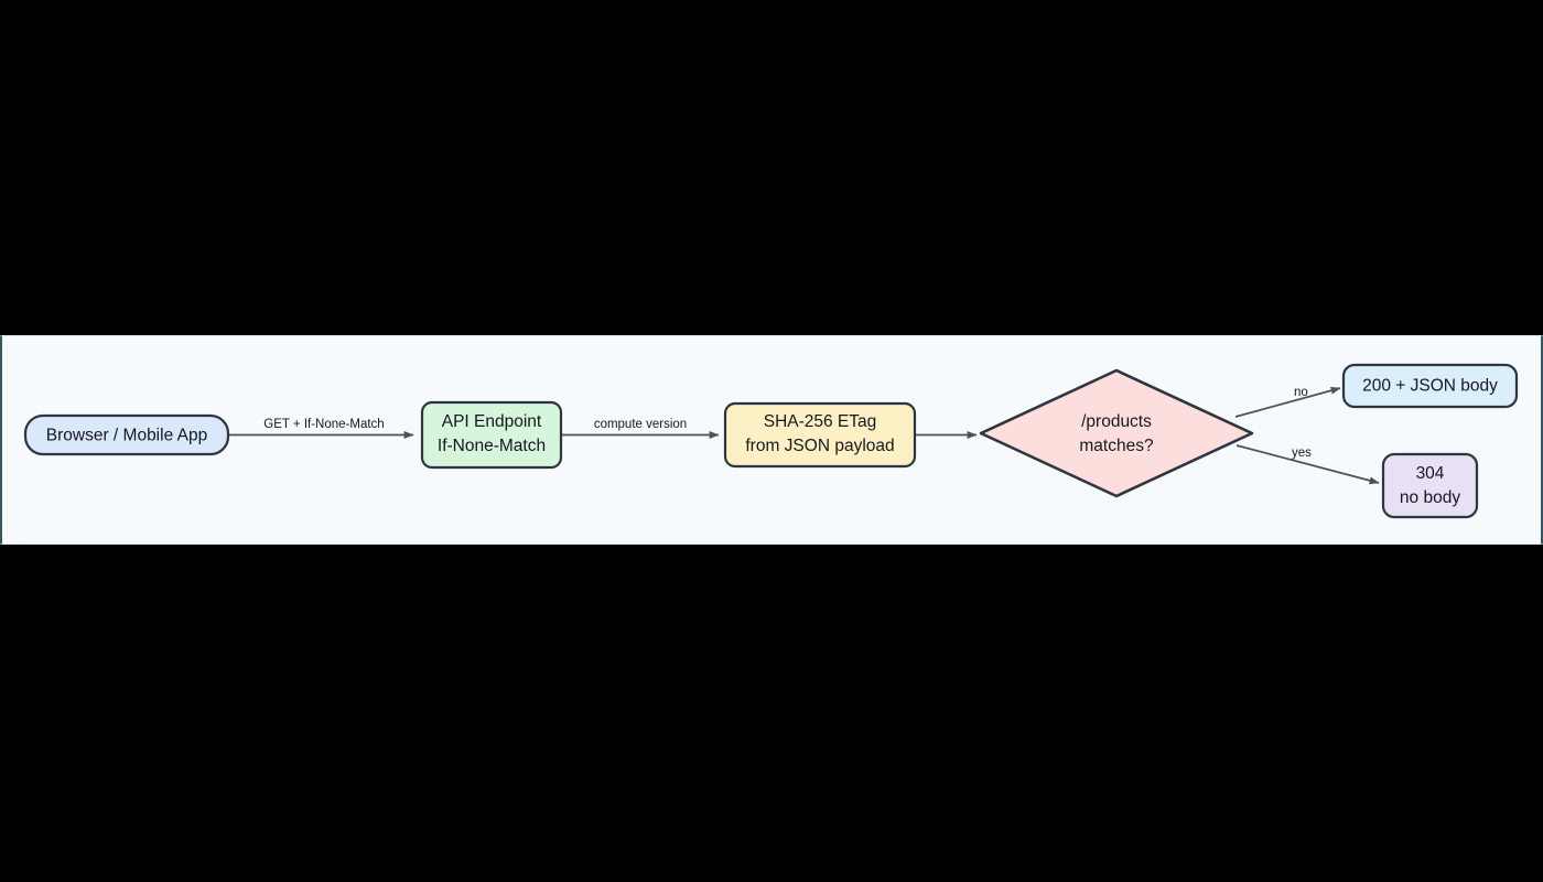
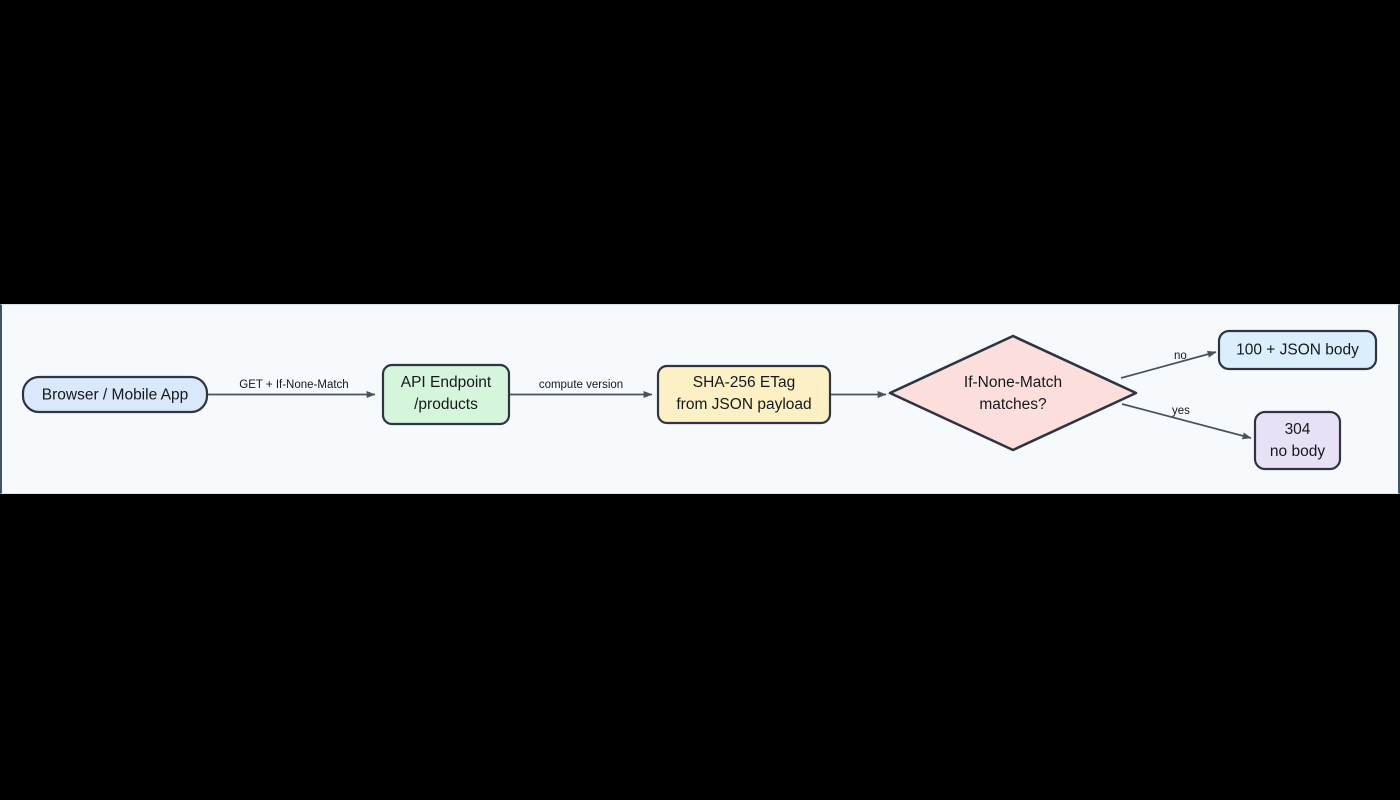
  GET + If-None-Match
  compute version
  no
  yes
  Browser / Mobile App
  API Endpoint
- If-None-Match
+ /products
  SHA-256 ETag
  from JSON payload
- /products
+ If-None-Match
  matches?
- 200 + JSON body
+ 100 + JSON body
  304
  no body
